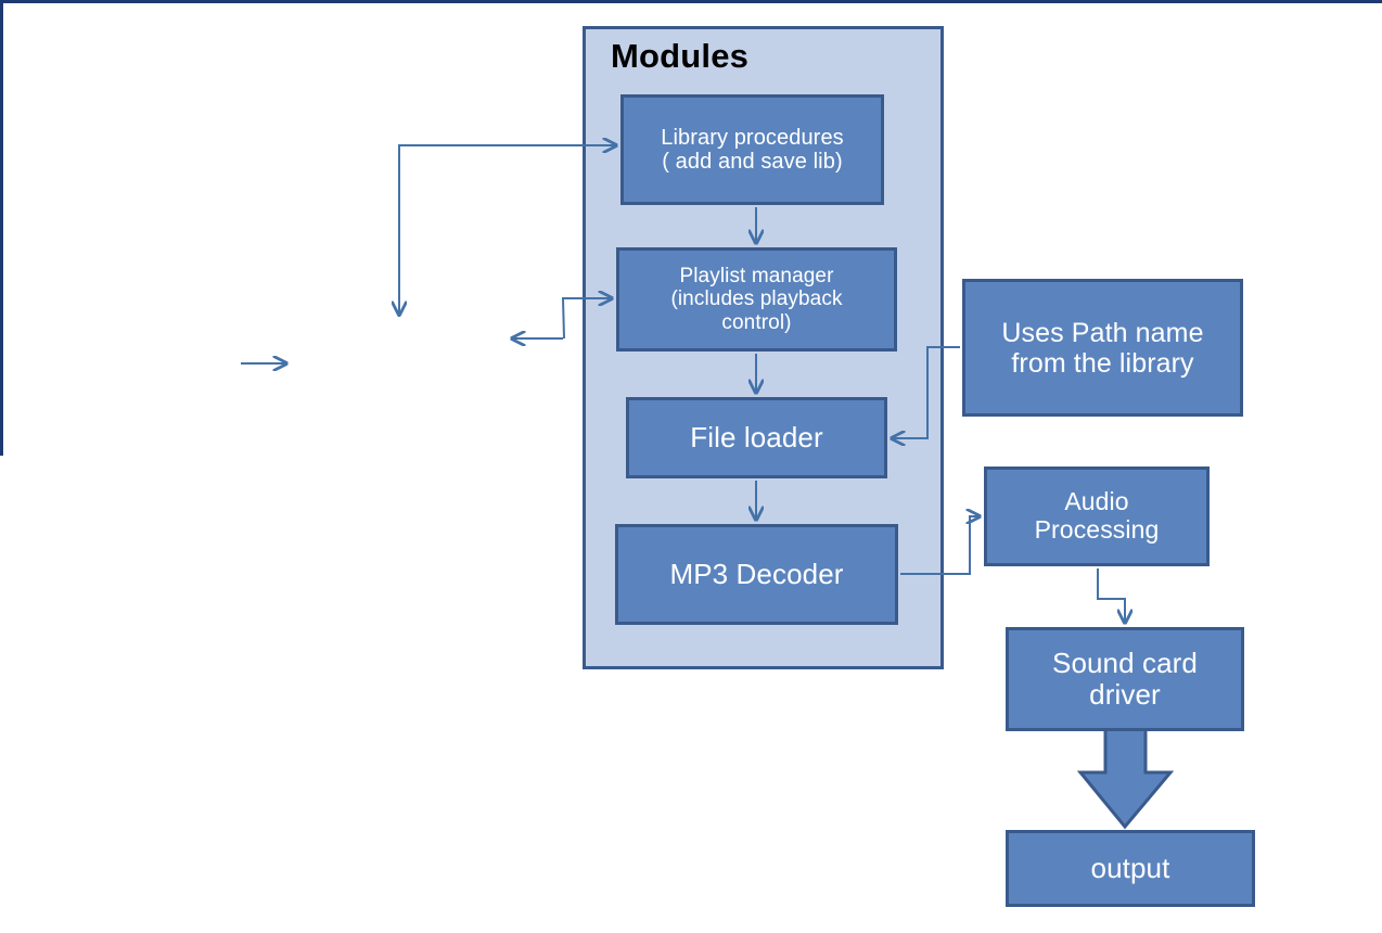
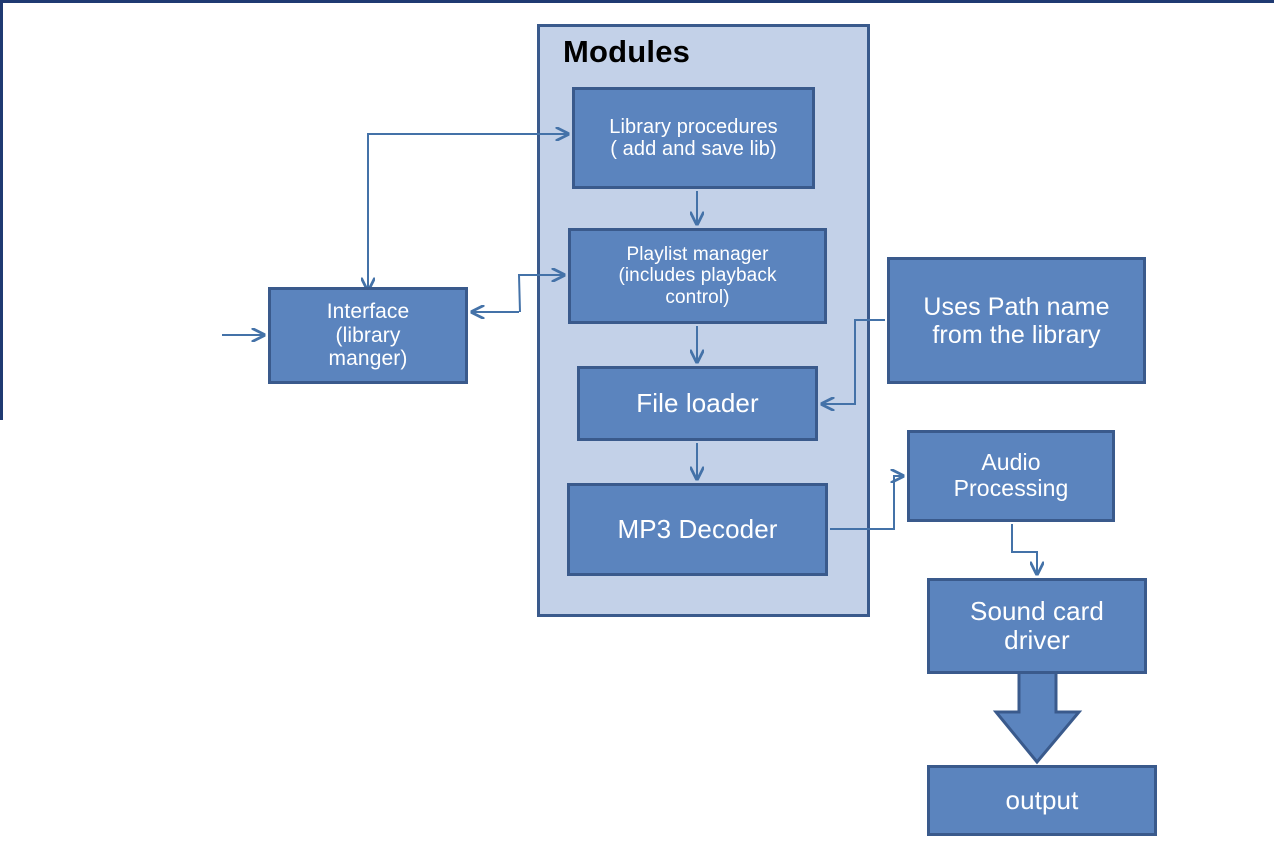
  Modules
+ Interface
+ (library
+ manger)
  Library procedures
  ( add and save lib)
  Playlist manager
  (includes playback
  control)
  File loader
  MP3 Decoder
  Uses Path name
  from the library
  Audio
  Processing
  Sound card
  driver
  output
